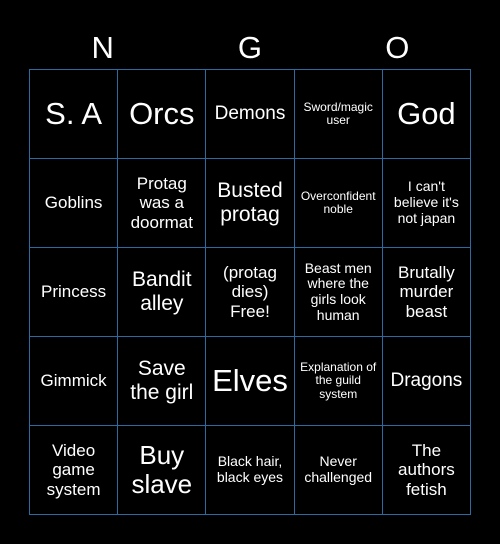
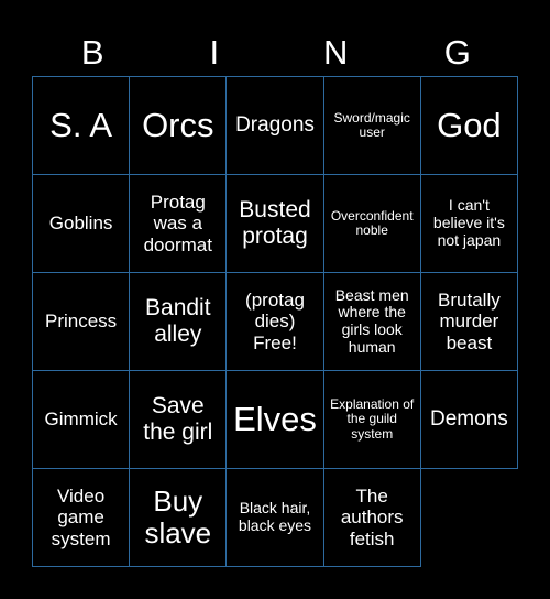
+ B
+ I
  N
  G
- O
  S. A
  Orcs
- Demons
+ Dragons
  Sword/magic user
  God
  Goblins
  Protag was a doormat
  Busted protag
  Overconfident noble
  I can't believe it's not japan
  Princess
  Bandit alley
  (protag dies) Free!
  Beast men where the girls look human
  Brutally murder beast
  Gimmick
  Save the girl
  Elves
  Explanation of the guild system
- Dragons
+ Demons
  Video game system
  Buy slave
  Black hair, black eyes
- Never challenged
  The authors fetish
